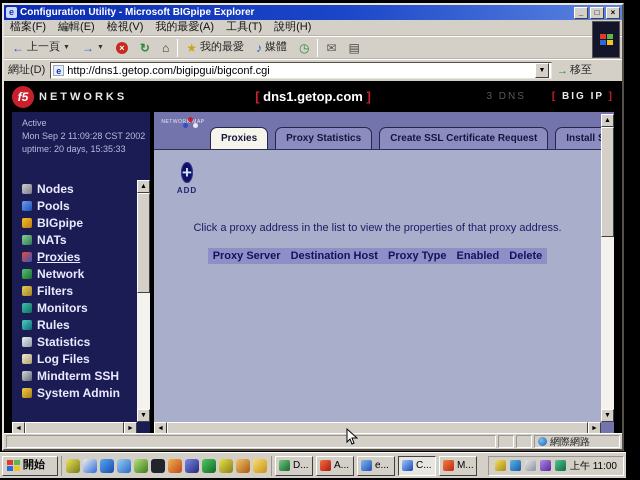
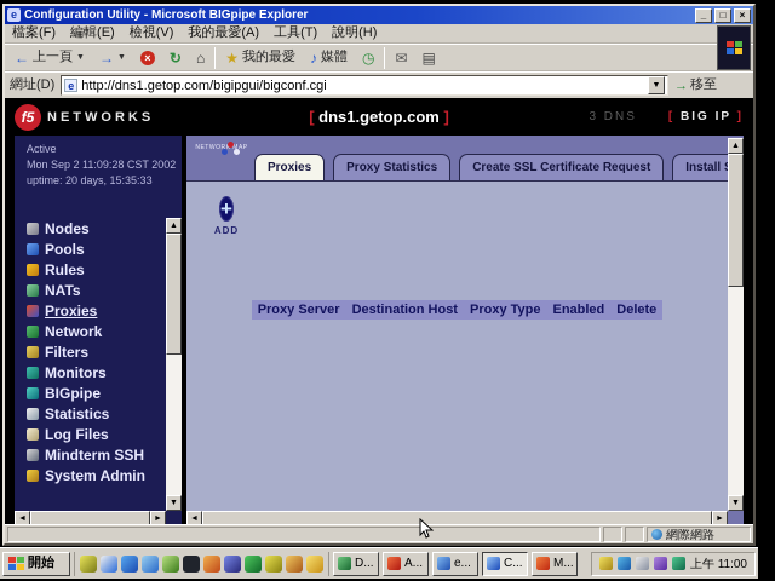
  e
  Configuration Utility - Microsoft BIGpipe Explorer
  _
  □
  ×
  檔案(F)
  編輯(E)
  檢視(V)
  我的最愛(A)
  工具(T)
  說明(H)
  ←
  上一頁
  →
  ×
  ↻
  ⌂
  ★
  我的最愛
  ♪
  媒體
  ◷
  ✉
  ▤
  網址(D)
  e
  http://dns1.getop.com/bigipgui/bigconf.cgi
  →
  移至
  f5
  NETWORKS
  [ dns1.getop.com ]
  3 DNS
  [ BIG IP ]
  Active
  Mon Sep 2 11:09:28 CST 2002
  uptime: 20 days, 15:35:33
  Nodes
  Pools
- BIGpipe
+ Rules
  NATs
  Proxies
  Network
  Filters
  Monitors
- Rules
+ BIGpipe
  Statistics
  Log Files
  Mindterm SSH
  System Admin
  Proxies
  Proxy Statistics
  Create SSL Certificate Request
  +
  ADD
- Click a proxy address in the list to view the properties of that proxy address.
  Proxy Server
  Destination Host
  Proxy Type
  Enabled
  Delete
  網際網路
  開始
  D...
  A...
  e...
  C...
  M...
  上午 11:00
